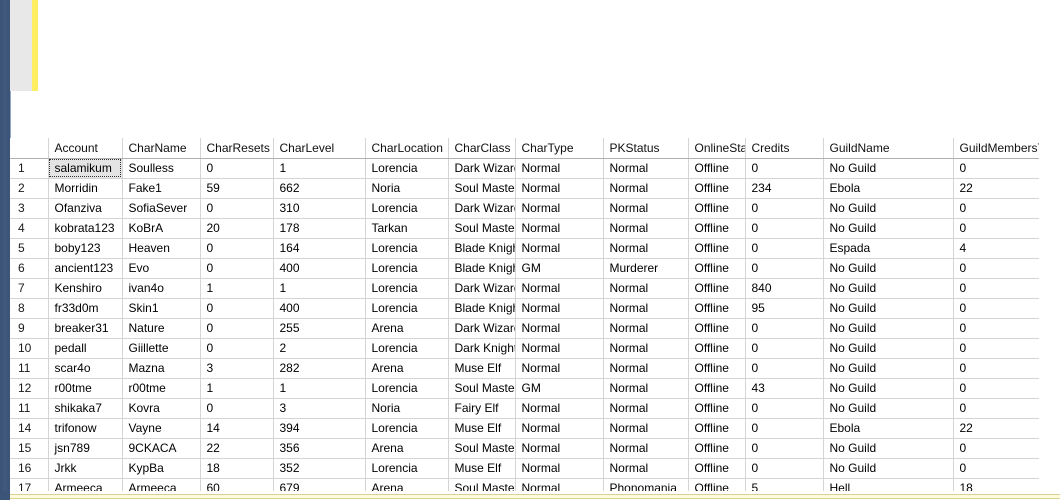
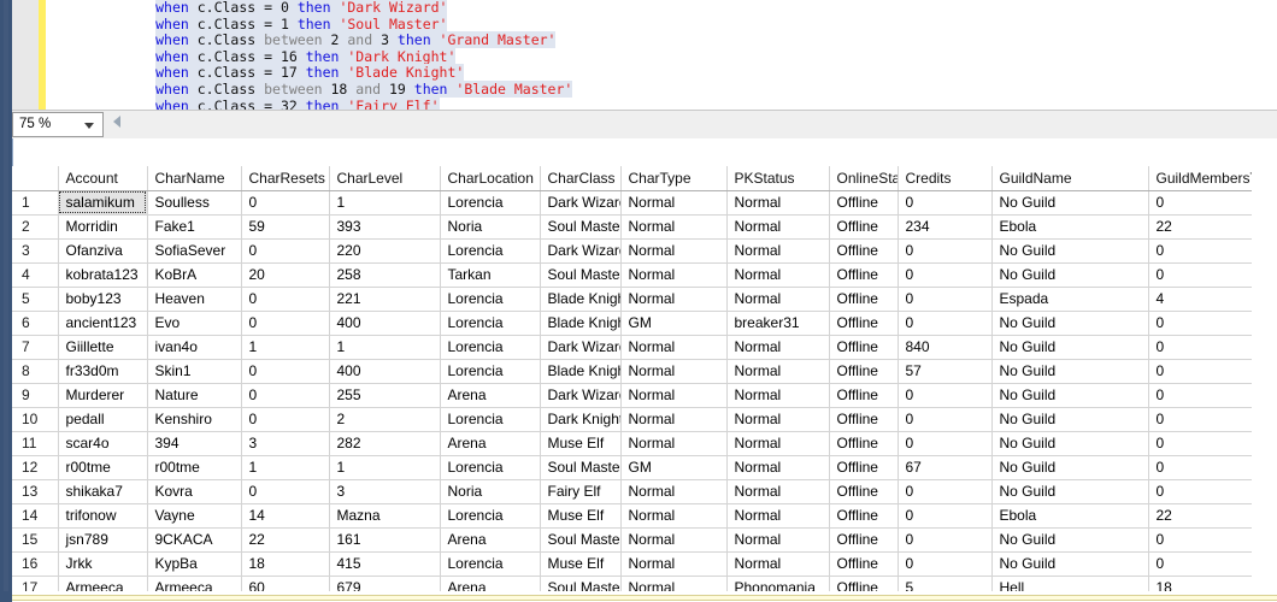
+ when c.Class = 0 then 'Dark Wizard'
+ when c.Class = 1 then 'Soul Master'
+ when c.Class between 2 and 3 then 'Grand Master'
+ when c.Class = 16 then 'Dark Knight'
+ when c.Class = 17 then 'Blade Knight'
+ when c.Class between 18 and 19 then 'Blade Master'
+ when c.Class = 32 then 'Fairy Elf'
+ 75 %
  	Account	CharName	CharResets	CharLevel	CharLocation	CharClass	CharType	PKStatus	OnlineSta	Credits	GuildName	GuildMembers
  1	salamikum	Soulless	0	1	Lorencia	Dark Wizar	Normal	Normal	Offline	0	No Guild	0
- 2	Morridin	Fake1	59	662	Noria	Soul Maste	Normal	Normal	Offline	234	Ebola	22
+ 2	Morridin	Fake1	59	393	Noria	Soul Maste	Normal	Normal	Offline	234	Ebola	22
- 3	Ofanziva	SofiaSever	0	310	Lorencia	Dark Wizar	Normal	Normal	Offline	0	No Guild	0
+ 3	Ofanziva	SofiaSever	0	220	Lorencia	Dark Wizar	Normal	Normal	Offline	0	No Guild	0
- 4	kobrata123	KoBrA	20	178	Tarkan	Soul Maste	Normal	Normal	Offline	0	No Guild	0
+ 4	kobrata123	KoBrA	20	258	Tarkan	Soul Maste	Normal	Normal	Offline	0	No Guild	0
- 5	boby123	Heaven	0	164	Lorencia	Blade Knig	Normal	Normal	Offline	0	Espada	4
+ 5	boby123	Heaven	0	221	Lorencia	Blade Knig	Normal	Normal	Offline	0	Espada	4
- 6	ancient123	Evo	0	400	Lorencia	Blade Knig	GM	Murderer	Offline	0	No Guild	0
+ 6	ancient123	Evo	0	400	Lorencia	Blade Knig	GM	breaker31	Offline	0	No Guild	0
- 7	Kenshiro	ivan4o	1	1	Lorencia	Dark Wizar	Normal	Normal	Offline	840	No Guild	0
+ 7	Giillette	ivan4o	1	1	Lorencia	Dark Wizar	Normal	Normal	Offline	840	No Guild	0
- 8	fr33d0m	Skin1	0	400	Lorencia	Blade Knig	Normal	Normal	Offline	95	No Guild	0
+ 8	fr33d0m	Skin1	0	400	Lorencia	Blade Knig	Normal	Normal	Offline	57	No Guild	0
- 9	breaker31	Nature	0	255	Arena	Dark Wizar	Normal	Normal	Offline	0	No Guild	0
+ 9	Murderer	Nature	0	255	Arena	Dark Wizar	Normal	Normal	Offline	0	No Guild	0
- 10	pedall	Giillette	0	2	Lorencia	Dark Knigh	Normal	Normal	Offline	0	No Guild	0
+ 10	pedall	Kenshiro	0	2	Lorencia	Dark Knigh	Normal	Normal	Offline	0	No Guild	0
- 11	scar4o	Mazna	3	282	Arena	Muse Elf	Normal	Normal	Offline	0	No Guild	0
+ 11	scar4o	394	3	282	Arena	Muse Elf	Normal	Normal	Offline	0	No Guild	0
- 12	r00tme	r00tme	1	1	Lorencia	Soul Maste	GM	Normal	Offline	43	No Guild	0
+ 12	r00tme	r00tme	1	1	Lorencia	Soul Maste	GM	Normal	Offline	67	No Guild	0
- 11	shikaka7	Kovra	0	3	Noria	Fairy Elf	Normal	Normal	Offline	0	No Guild	0
+ 13	shikaka7	Kovra	0	3	Noria	Fairy Elf	Normal	Normal	Offline	0	No Guild	0
- 14	trifonow	Vayne	14	394	Lorencia	Muse Elf	Normal	Normal	Offline	0	Ebola	22
+ 14	trifonow	Vayne	14	Mazna	Lorencia	Muse Elf	Normal	Normal	Offline	0	Ebola	22
- 15	jsn789	9CKACA	22	356	Arena	Soul Maste	Normal	Normal	Offline	0	No Guild	0
+ 15	jsn789	9CKACA	22	161	Arena	Soul Maste	Normal	Normal	Offline	0	No Guild	0
- 16	Jrkk	KypBa	18	352	Lorencia	Muse Elf	Normal	Normal	Offline	0	No Guild	0
+ 16	Jrkk	KypBa	18	415	Lorencia	Muse Elf	Normal	Normal	Offline	0	No Guild	0
  17	Armeeca	Armeeca	60	679	Arena	Soul Maste	Normal	Phonomania	Offline	5	Hell	18
